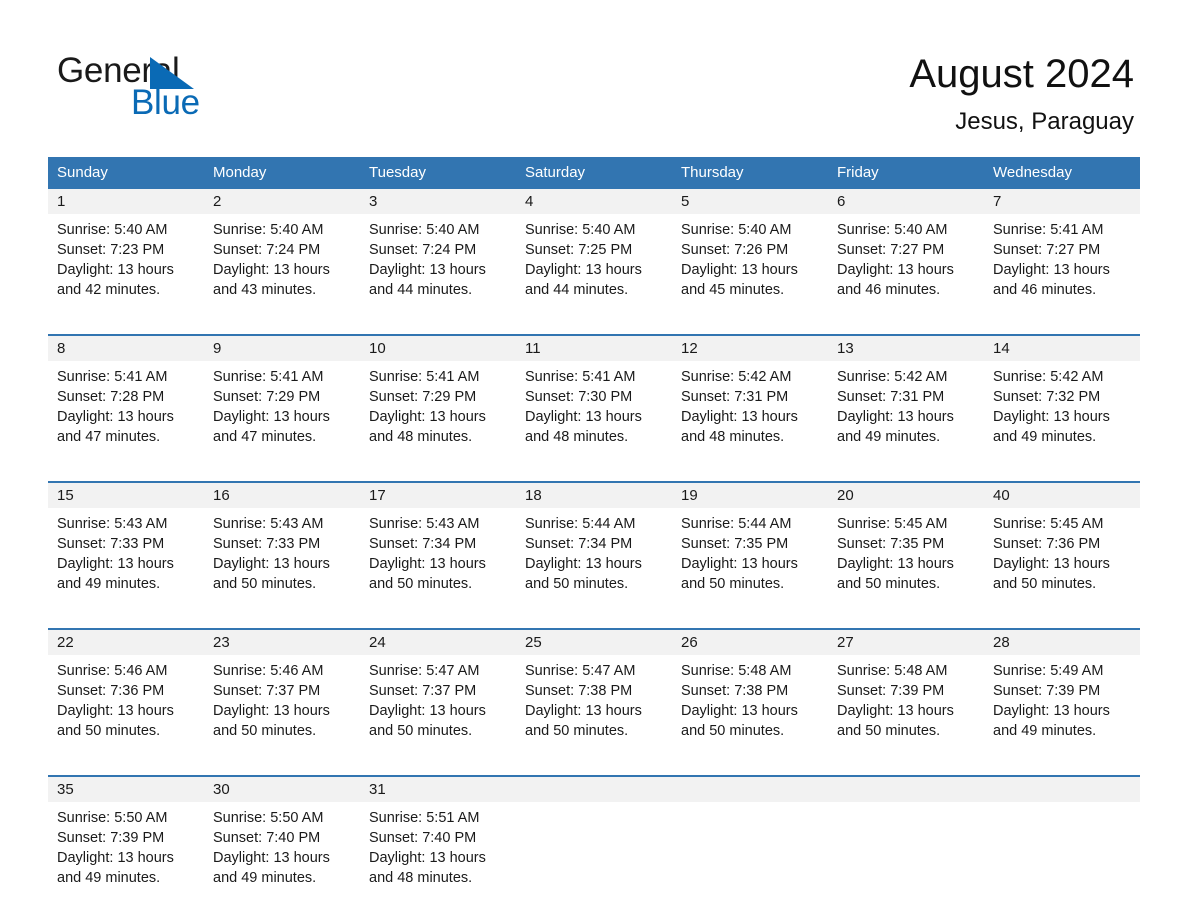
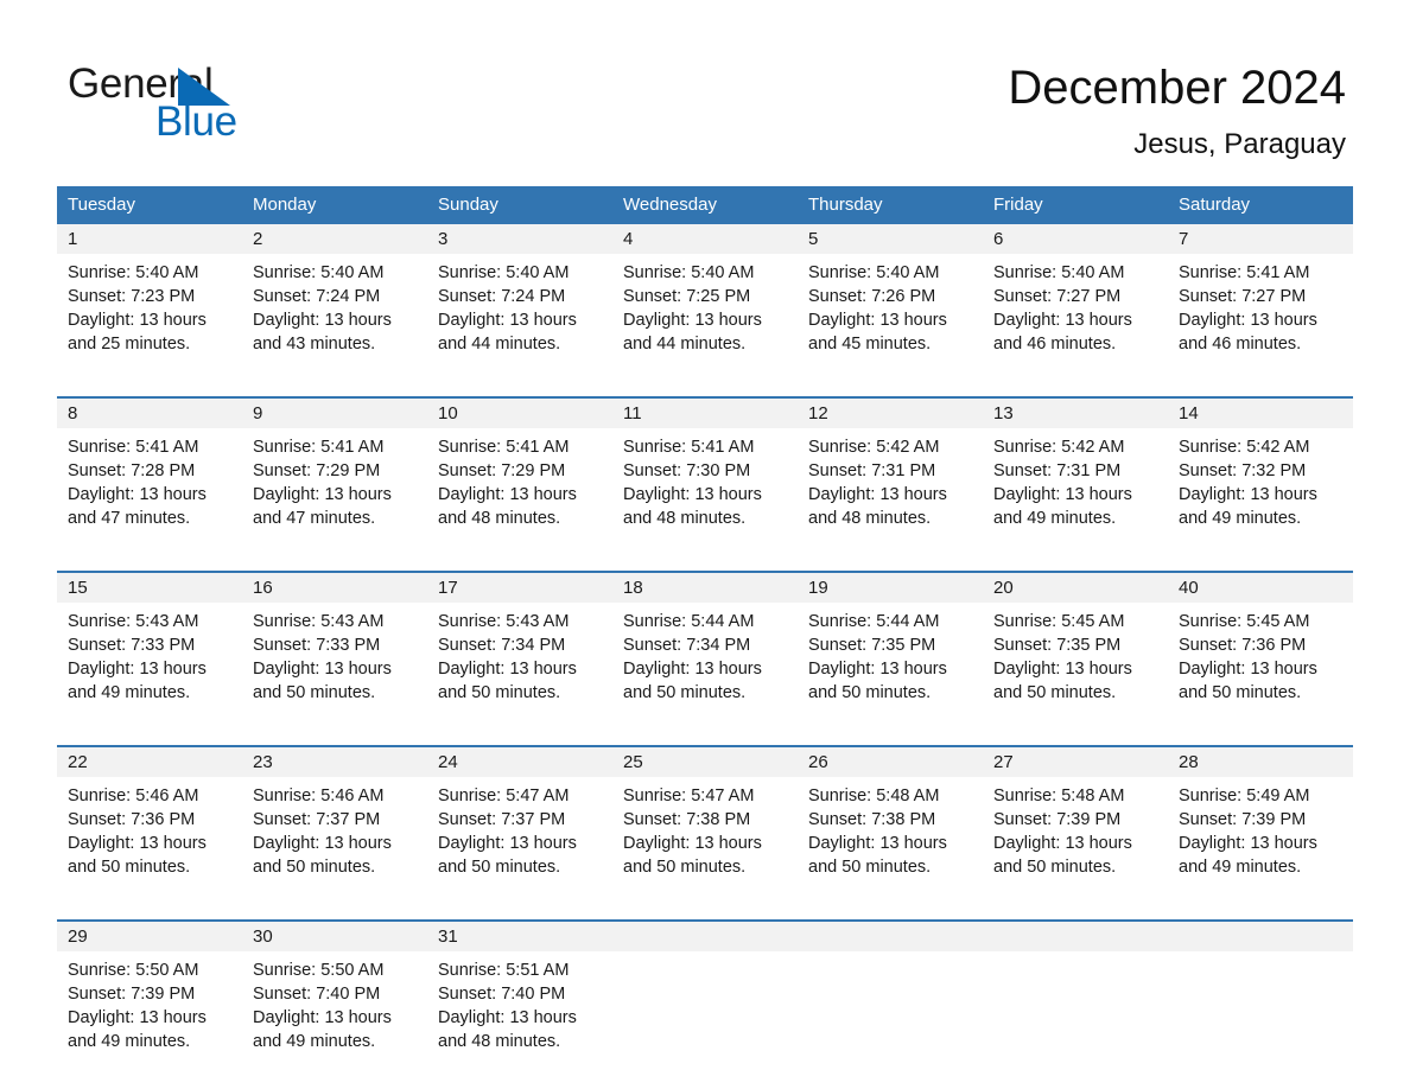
  General
  Blue
- August 2024
+ December 2024
  Jesus, Paraguay
- Sunday
+ Tuesday
  Monday
- Tuesday
+ Sunday
- Saturday
+ Wednesday
  Thursday
  Friday
- Wednesday
+ Saturday
  1
  2
  3
  4
  5
  6
  7
  Sunrise: 5:40 AM
  Sunset: 7:23 PM
- Daylight: 13 hours and 42 minutes.
+ Daylight: 13 hours and 25 minutes.
  Sunrise: 5:40 AM
  Sunset: 7:24 PM
  Daylight: 13 hours and 43 minutes.
  Sunrise: 5:40 AM
  Sunset: 7:24 PM
  Daylight: 13 hours and 44 minutes.
  Sunrise: 5:40 AM
  Sunset: 7:25 PM
  Daylight: 13 hours and 44 minutes.
  Sunrise: 5:40 AM
  Sunset: 7:26 PM
  Daylight: 13 hours and 45 minutes.
  Sunrise: 5:40 AM
  Sunset: 7:27 PM
  Daylight: 13 hours and 46 minutes.
  Sunrise: 5:41 AM
  Sunset: 7:27 PM
  Daylight: 13 hours and 46 minutes.
  8
  9
  10
  11
  12
  13
  14
  Sunrise: 5:41 AM
  Sunset: 7:28 PM
  Daylight: 13 hours and 47 minutes.
  Sunrise: 5:41 AM
  Sunset: 7:29 PM
  Daylight: 13 hours and 47 minutes.
  Sunrise: 5:41 AM
  Sunset: 7:29 PM
  Daylight: 13 hours and 48 minutes.
  Sunrise: 5:41 AM
  Sunset: 7:30 PM
  Daylight: 13 hours and 48 minutes.
  Sunrise: 5:42 AM
  Sunset: 7:31 PM
  Daylight: 13 hours and 48 minutes.
  Sunrise: 5:42 AM
  Sunset: 7:31 PM
  Daylight: 13 hours and 49 minutes.
  Sunrise: 5:42 AM
  Sunset: 7:32 PM
  Daylight: 13 hours and 49 minutes.
  15
  16
  17
  18
  19
  20
  40
  Sunrise: 5:43 AM
  Sunset: 7:33 PM
  Daylight: 13 hours and 49 minutes.
  Sunrise: 5:43 AM
  Sunset: 7:33 PM
  Daylight: 13 hours and 50 minutes.
  Sunrise: 5:43 AM
  Sunset: 7:34 PM
  Daylight: 13 hours and 50 minutes.
  Sunrise: 5:44 AM
  Sunset: 7:34 PM
  Daylight: 13 hours and 50 minutes.
  Sunrise: 5:44 AM
  Sunset: 7:35 PM
  Daylight: 13 hours and 50 minutes.
  Sunrise: 5:45 AM
  Sunset: 7:35 PM
  Daylight: 13 hours and 50 minutes.
  Sunrise: 5:45 AM
  Sunset: 7:36 PM
  Daylight: 13 hours and 50 minutes.
  22
  23
  24
  25
  26
  27
  28
  Sunrise: 5:46 AM
  Sunset: 7:36 PM
  Daylight: 13 hours and 50 minutes.
  Sunrise: 5:46 AM
  Sunset: 7:37 PM
  Daylight: 13 hours and 50 minutes.
  Sunrise: 5:47 AM
  Sunset: 7:37 PM
  Daylight: 13 hours and 50 minutes.
  Sunrise: 5:47 AM
  Sunset: 7:38 PM
  Daylight: 13 hours and 50 minutes.
  Sunrise: 5:48 AM
  Sunset: 7:38 PM
  Daylight: 13 hours and 50 minutes.
  Sunrise: 5:48 AM
  Sunset: 7:39 PM
  Daylight: 13 hours and 50 minutes.
  Sunrise: 5:49 AM
  Sunset: 7:39 PM
  Daylight: 13 hours and 49 minutes.
- 35
+ 29
  30
  31
  Sunrise: 5:50 AM
  Sunset: 7:39 PM
  Daylight: 13 hours and 49 minutes.
  Sunrise: 5:50 AM
  Sunset: 7:40 PM
  Daylight: 13 hours and 49 minutes.
  Sunrise: 5:51 AM
  Sunset: 7:40 PM
  Daylight: 13 hours and 48 minutes.
